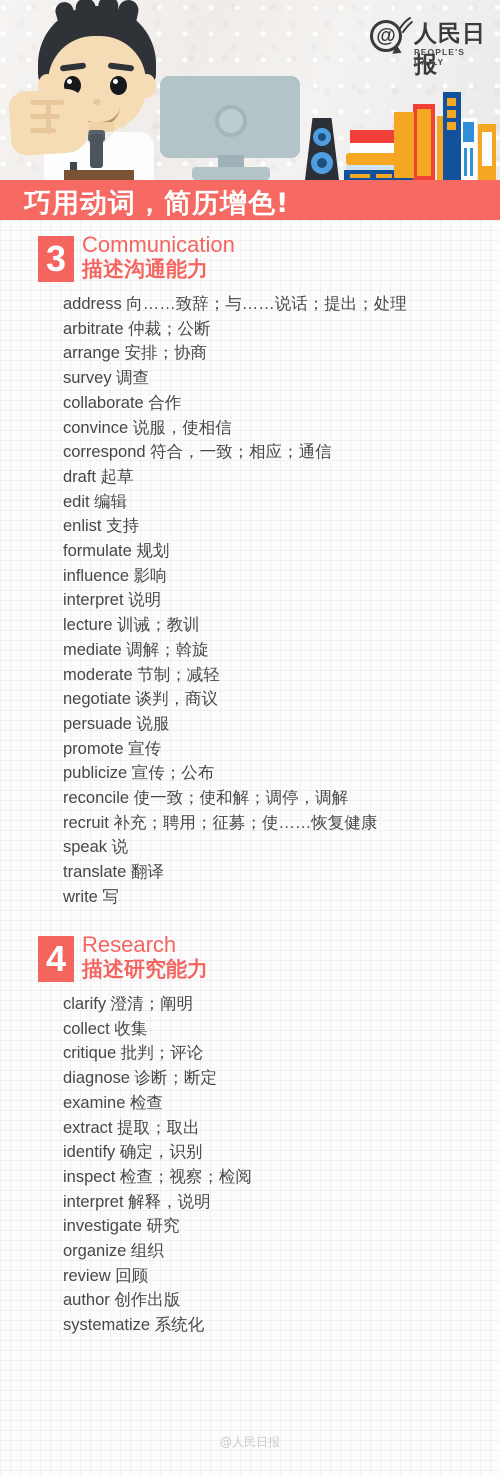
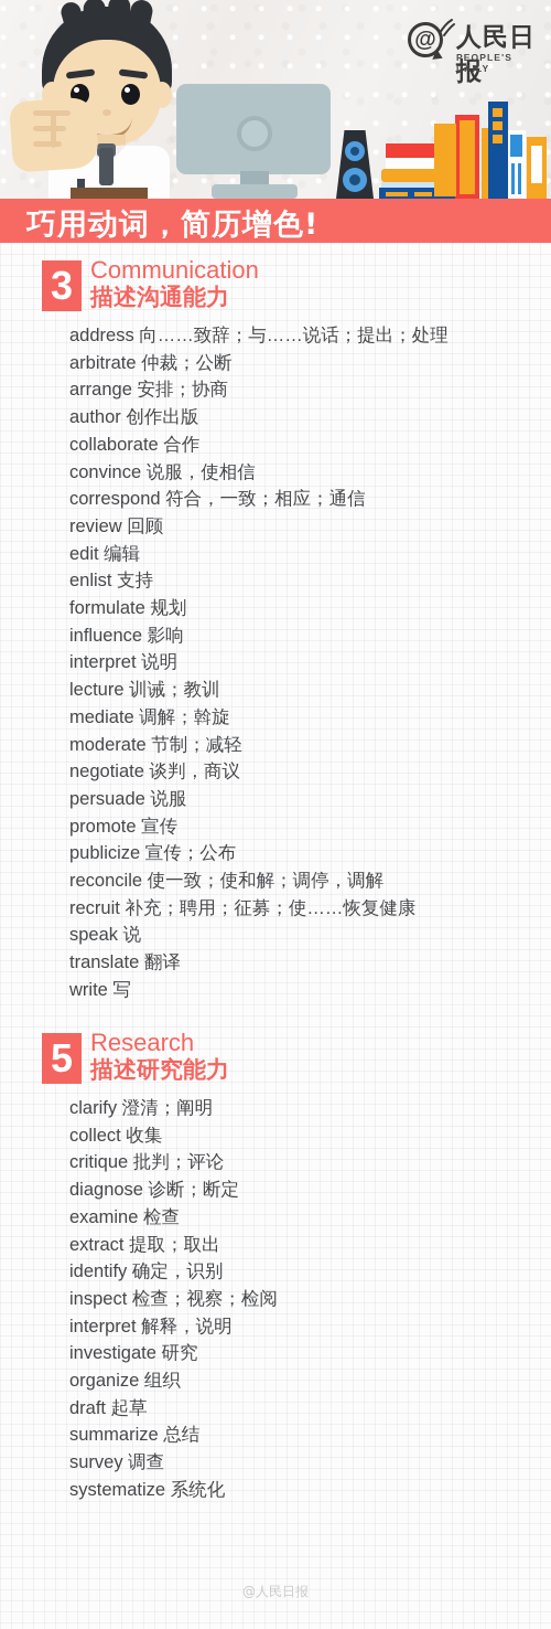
  @
  人民日报
  PEOPLE'S DAILY
  巧用动词，简历增色!
  3
  Communication
  描述沟通能力
  address 向……致辞；与……说话；提出；处理
  arbitrate 仲裁；公断
  arrange 安排；协商
- survey 调查
+ author 创作出版
  collaborate 合作
  convince 说服，使相信
  correspond 符合，一致；相应；通信
- draft 起草
+ review 回顾
  edit 编辑
  enlist 支持
  formulate 规划
  influence 影响
  interpret 说明
  lecture 训诫；教训
  mediate 调解；斡旋
  moderate 节制；减轻
  negotiate 谈判，商议
  persuade 说服
  promote 宣传
  publicize 宣传；公布
  reconcile 使一致；使和解；调停，调解
  recruit 补充；聘用；征募；使……恢复健康
  speak 说
  translate 翻译
  write 写
- 4
+ 5
  Research
  描述研究能力
  clarify 澄清；阐明
  collect 收集
  critique 批判；评论
  diagnose 诊断；断定
  examine 检查
  extract 提取；取出
  identify 确定，识别
  inspect 检查；视察；检阅
  interpret 解释，说明
  investigate 研究
  organize 组织
- review 回顾
+ draft 起草
+ summarize 总结
- author 创作出版
+ survey 调查
  systematize 系统化
  @人民日报
